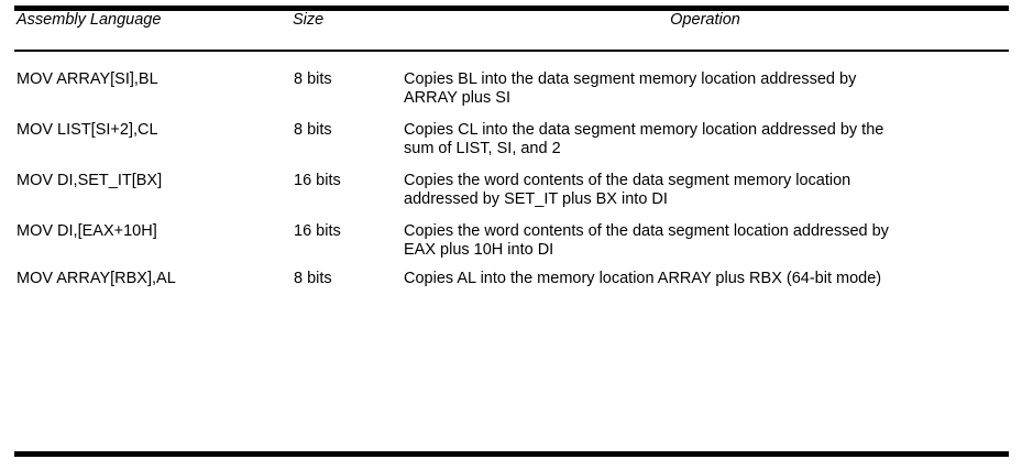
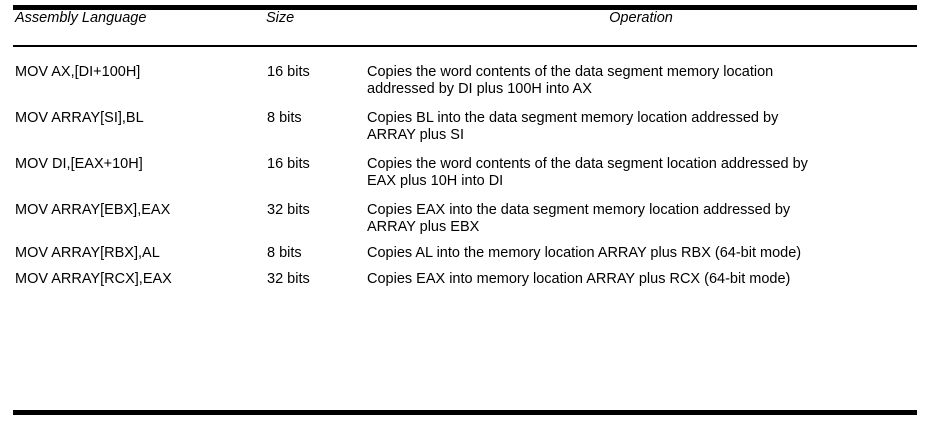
  Assembly Language	Size	Operation
+ MOV AX,[DI+100H]	16 bits	Copies the word contents of the data segment memory locationaddressed by DI plus 100H into AX
  MOV ARRAY[SI],BL	8 bits	Copies BL into the data segment memory location addressed byARRAY plus SI
- MOV LIST[SI+2],CL	8 bits	Copies CL into the data segment memory location addressed by thesum of LIST, SI, and 2
- MOV DI,SET_IT[BX]	16 bits	Copies the word contents of the data segment memory locationaddressed by SET_IT plus BX into DI
  MOV DI,[EAX+10H]	16 bits	Copies the word contents of the data segment location addressed byEAX plus 10H into DI
+ MOV ARRAY[EBX],EAX	32 bits	Copies EAX into the data segment memory location addressed byARRAY plus EBX
  MOV ARRAY[RBX],AL	8 bits	Copies AL into the memory location ARRAY plus RBX (64-bit mode)
+ MOV ARRAY[RCX],EAX	32 bits	Copies EAX into memory location ARRAY plus RCX (64-bit mode)
